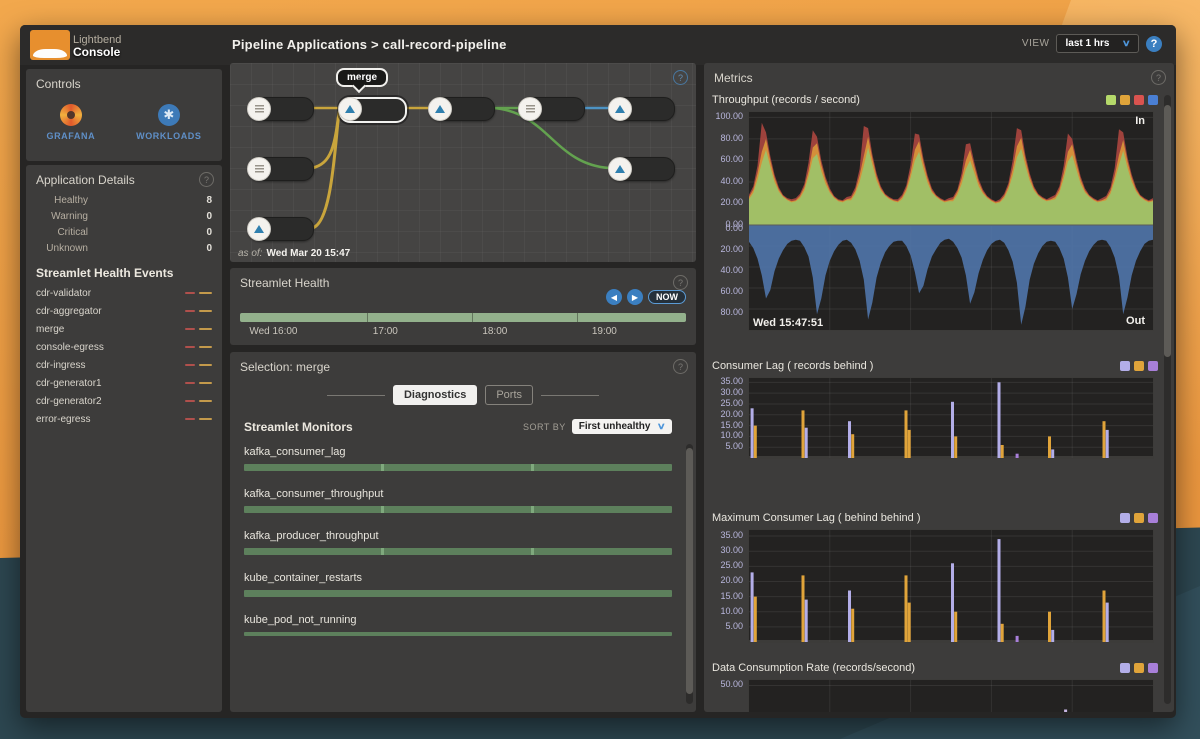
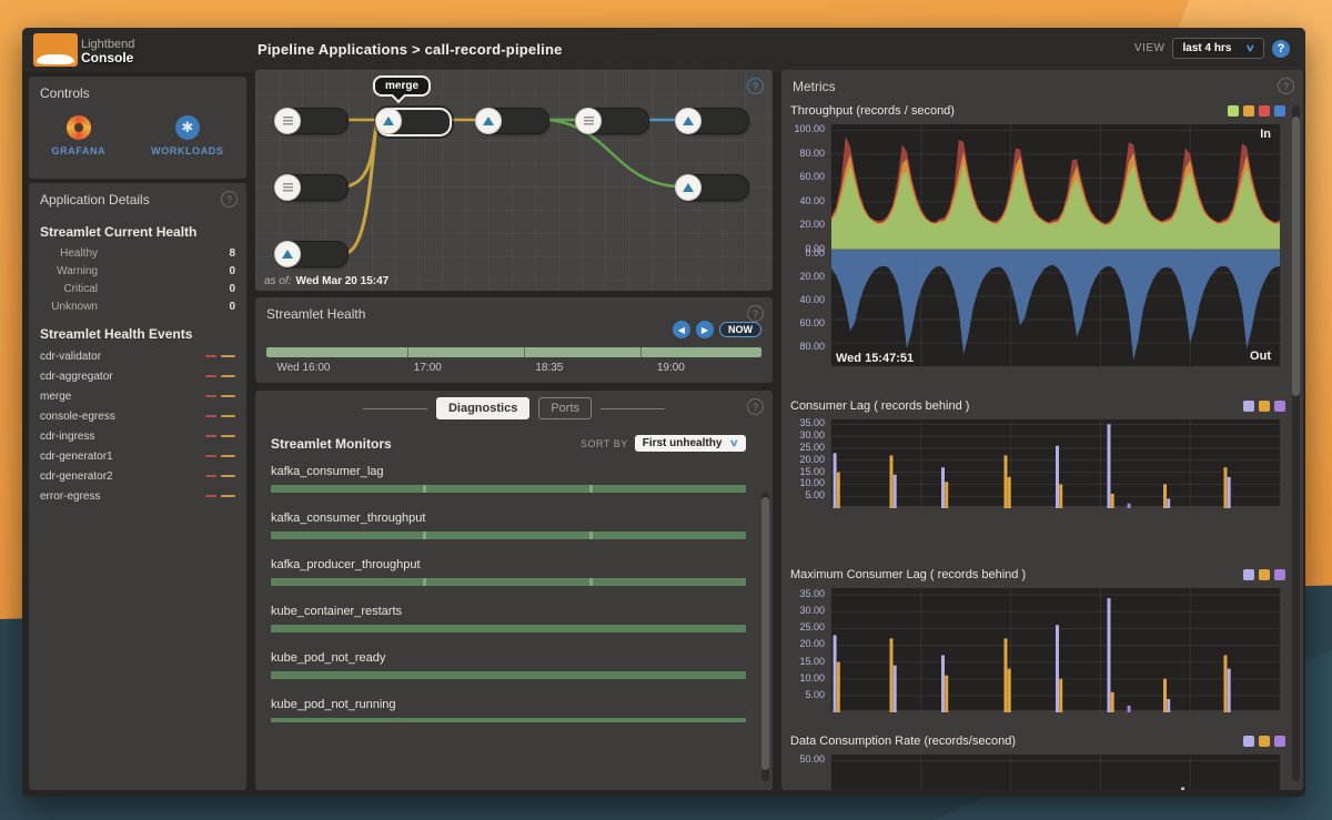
  Lightbend
  Console
  Pipeline Applications > call-record-pipeline
  VIEW
- last 1 hrs
+ last 4 hrs
  ∨
  ?
  Controls
  GRAFANA
  ✱
  WORKLOADS
  Application Details
  ?
+ Streamlet Current Health
  Healthy
  8
  Warning
  0
  Critical
  0
  Unknown
  0
  Streamlet Health Events
  cdr-validator
  cdr-aggregator
  merge
  console-egress
  cdr-ingress
  cdr-generator1
  cdr-generator2
  error-egress
  ?
  merge
  as of: Wed Mar 20 15:47
  Streamlet Health
  ?
  ◀
  ▶
  NOW
  Wed 16:00
  17:00
- 18:00
+ 18:35
  19:00
- Selection: merge
  ?
  Diagnostics
  Ports
  Streamlet Monitors
  SORT BY
  First unhealthy
  ∨
  kafka_consumer_lag
  kafka_consumer_throughput
  kafka_producer_throughput
  kube_container_restarts
+ kube_pod_not_ready
  kube_pod_not_running
  Metrics
  ?
  Throughput (records / second)
  100.00
  80.00
  60.00
  40.00
  20.00
  0.00
  0.00
  20.00
  40.00
  60.00
  80.00
  In
  Out
  Wed 15:47:51
  Consumer Lag ( records behind )
  35.00
  30.00
  25.00
  20.00
  15.00
  10.00
  5.00
- Maximum Consumer Lag ( behind behind )
+ Maximum Consumer Lag ( records behind )
  35.00
  30.00
  25.00
  20.00
  15.00
  10.00
  5.00
  Data Consumption Rate (records/second)
  50.00
